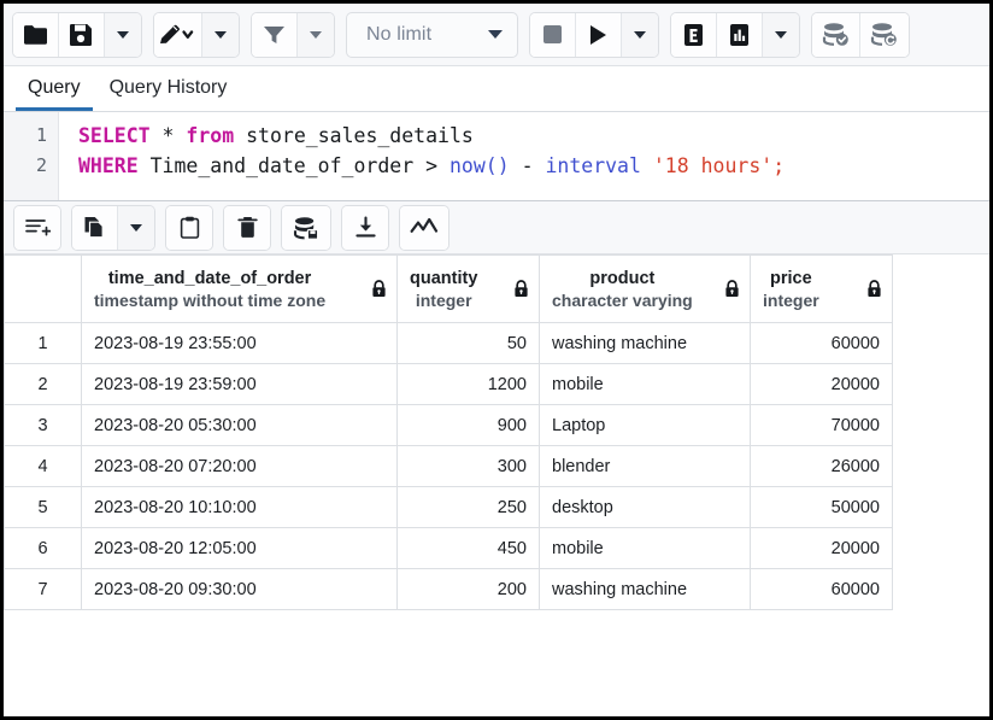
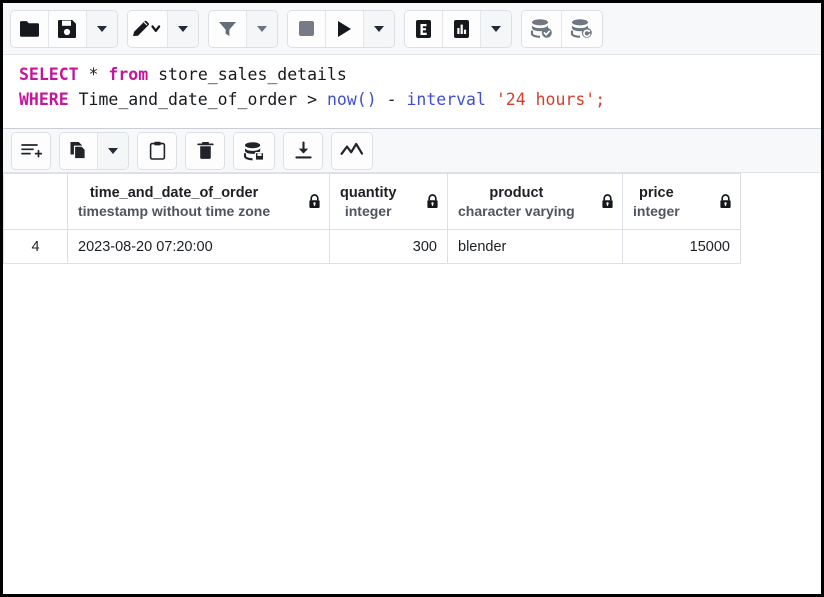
- No limit
- Query
- Query History
- 1
- 2
- SELECT * from store_sales_details WHERE Time_and_date_of_order > now() - interval '18 hours';
+ SELECT * from store_sales_details WHERE Time_and_date_of_order > now() - interval '24 hours';
  	time_and_date_of_order timestamp without time zone	quantity integer	product character varying	price integer
- 1	2023-08-19 23:55:00	50	washing machine	60000
- 2	2023-08-19 23:59:00	1200	mobile	20000
- 3	2023-08-20 05:30:00	900	Laptop	70000
- 4	2023-08-20 07:20:00	300	blender	26000
+ 4	2023-08-20 07:20:00	300	blender	15000
- 5	2023-08-20 10:10:00	250	desktop	50000
- 6	2023-08-20 12:05:00	450	mobile	20000
- 7	2023-08-20 09:30:00	200	washing machine	60000
